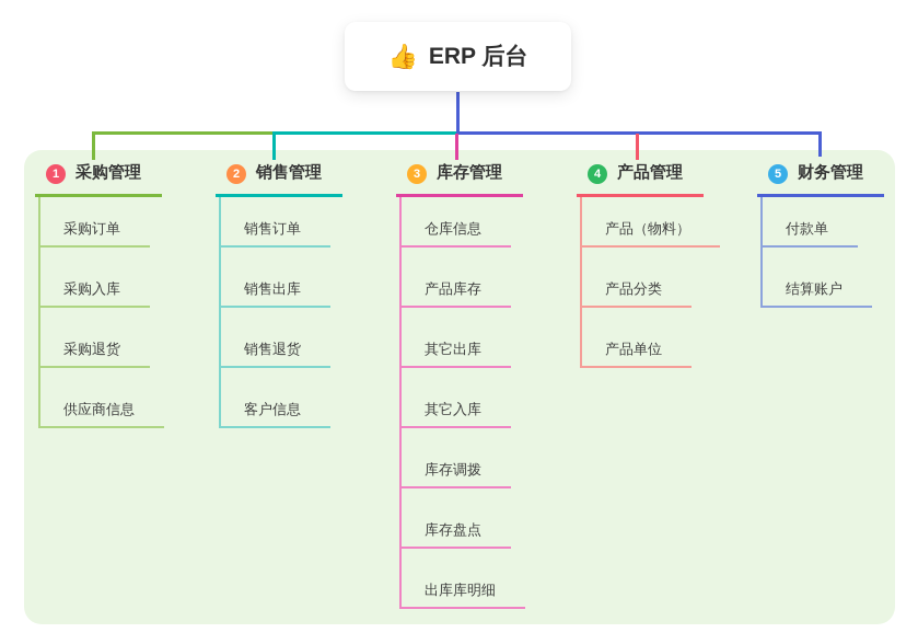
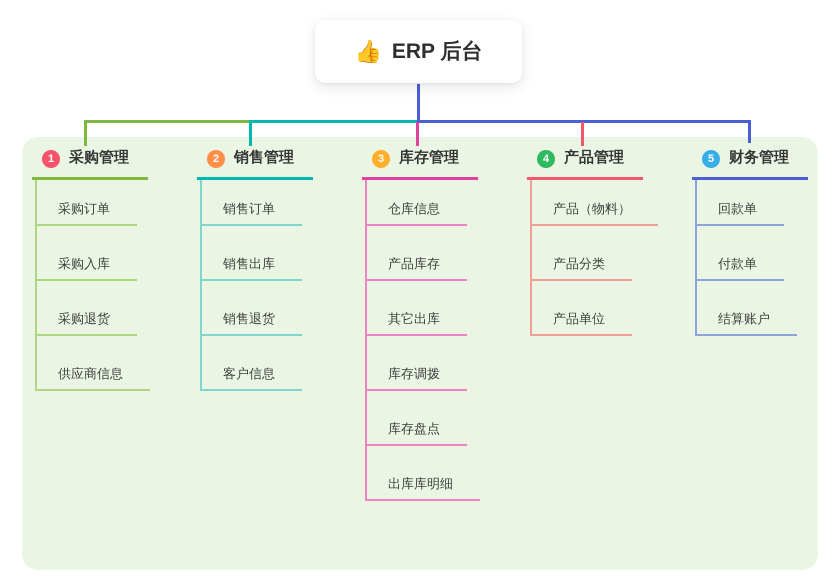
  👍
  ERP 后台
  1
  采购管理
  采购订单
  采购入库
  采购退货
  供应商信息
  2
  销售管理
  销售订单
  销售出库
  销售退货
  客户信息
  3
  库存管理
  仓库信息
  产品库存
  其它出库
- 其它入库
  库存调拨
  库存盘点
  出库库明细
  4
  产品管理
  产品（物料）
  产品分类
  产品单位
  5
  财务管理
+ 回款单
  付款单
  结算账户
